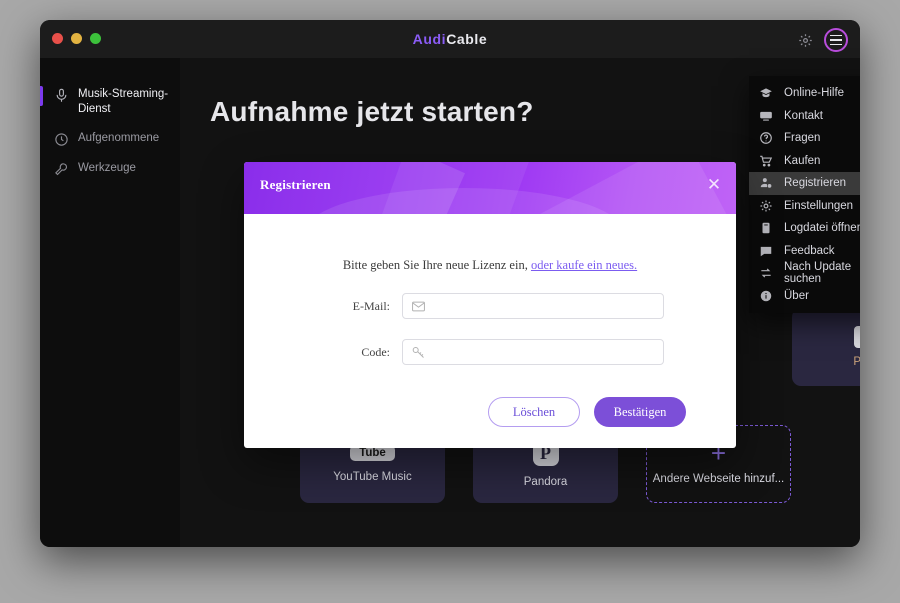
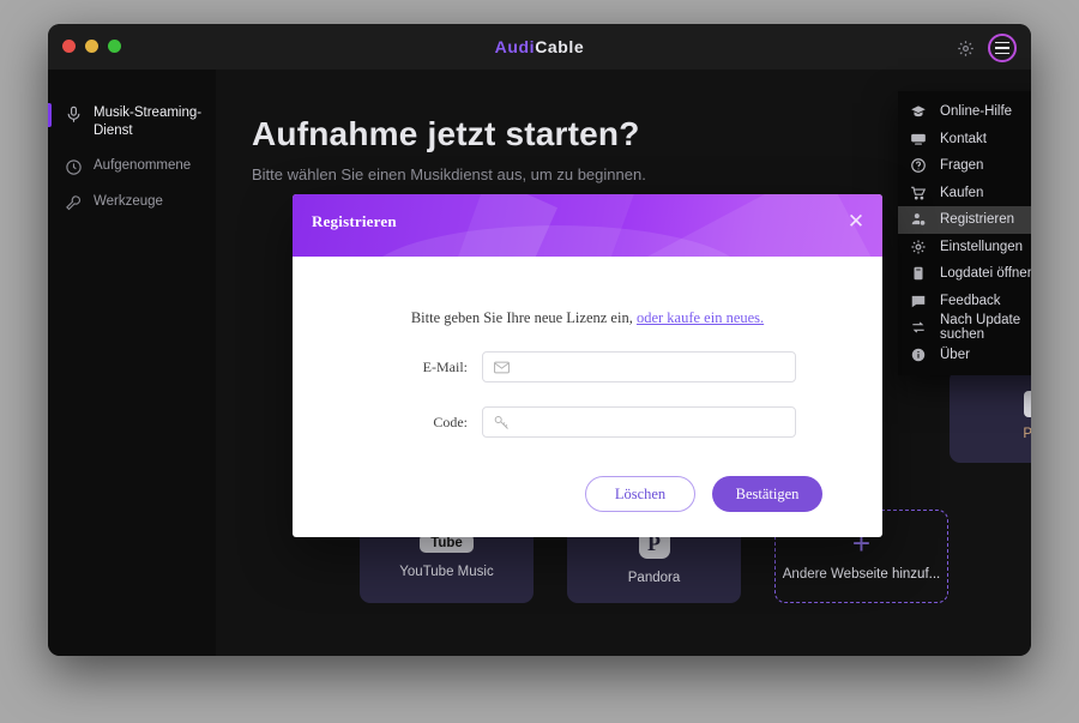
  AudiCable
  Musik-Streaming-Dienst
  Aufgenommene
  Werkzeuge
  Aufnahme jetzt starten?
+ Bitte wählen Sie einen Musikdienst aus, um zu beginnen.
  Tube
  YouTube Music
  P
  Pandora
  +
  Andere Webseite hinzuf...
  Online-Hilfe
  Kontakt
  Fragen
  Kaufen
  Registrieren
  Einstellungen
  Logdatei öffnen
  Feedback
  Nach Update suchen
  Über
  Registrieren
  ✕
  Bitte geben Sie Ihre neue Lizenz ein, oder kaufe ein neues.
  E-Mail:
  Code:
  Löschen
  Bestätigen
